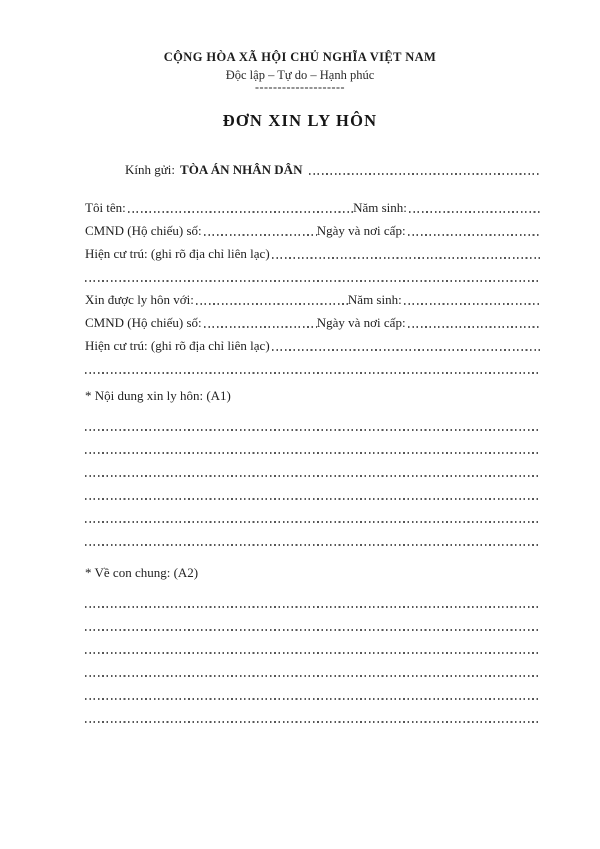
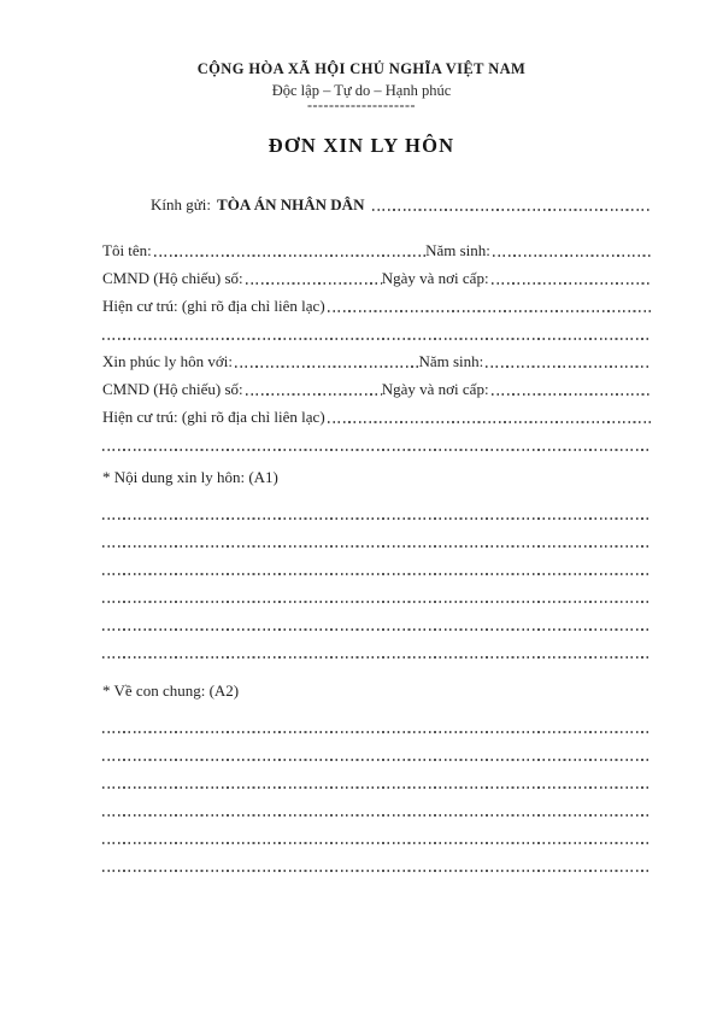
  CỘNG HÒA XÃ HỘI CHỦ NGHĨA VIỆT NAM
  Độc lập – Tự do – Hạnh phúc
  --------------------
  ĐƠN XIN LY HÔN
  Kính gửi:
  TÒA ÁN NHÂN DÂN
  Tôi tên:
  Năm sinh:
  CMND (Hộ chiếu) số:
  Ngày và nơi cấp:
  Hiện cư trú: (ghi rõ địa chỉ liên lạc)
- Xin được ly hôn với:
+ Xin phúc ly hôn với:
  Năm sinh:
  CMND (Hộ chiếu) số:
  Ngày và nơi cấp:
  Hiện cư trú: (ghi rõ địa chỉ liên lạc)
  * Nội dung xin ly hôn: (A1)
  * Về con chung: (A2)
